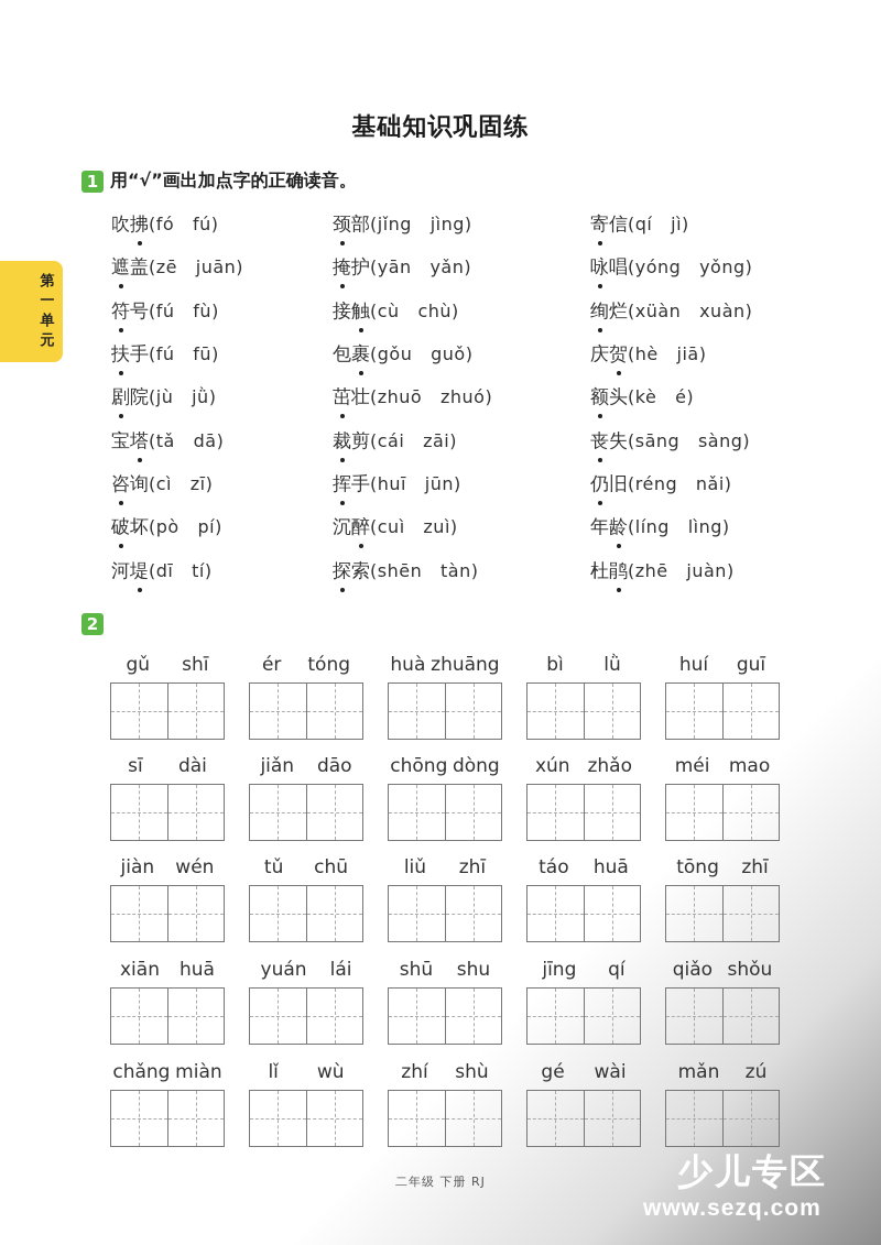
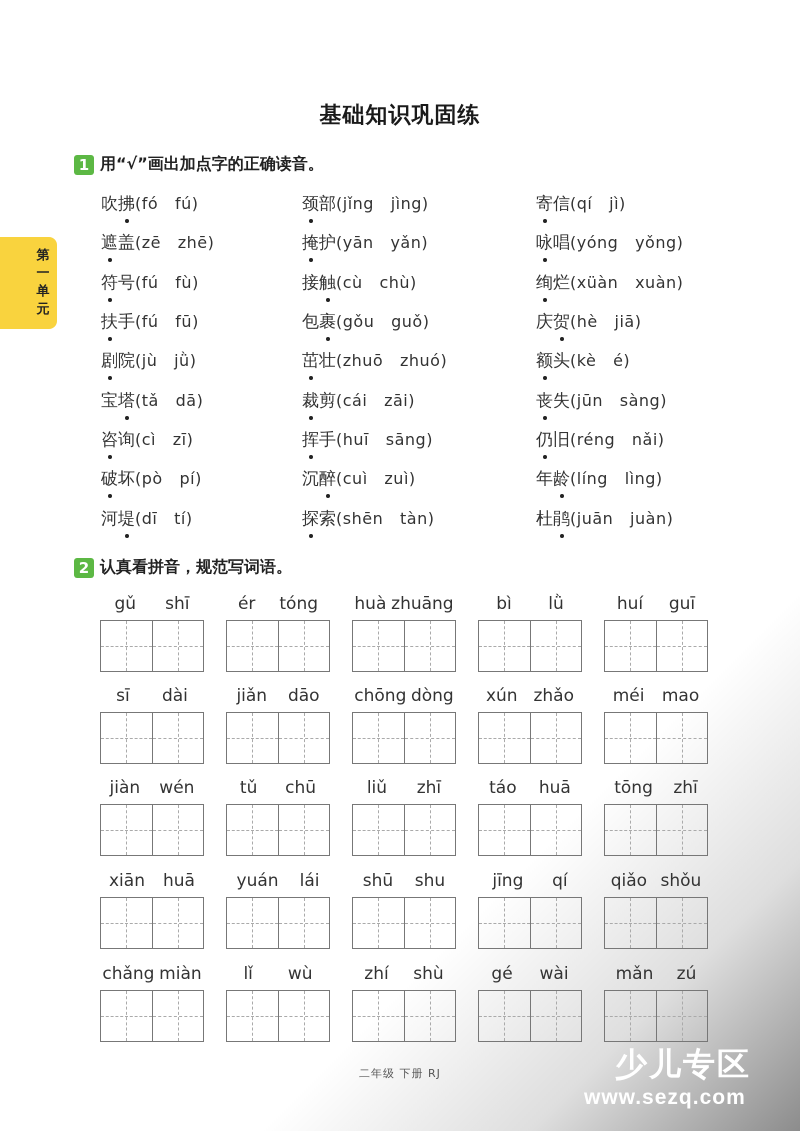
  基础知识巩固练
  第
  一
  单
  元
  1
  用“√”画出加点字的正确读音。
  吹拂(fó fú)
  颈部(jǐng jìng)
  寄信(qí jì)
- 遮盖(zē juān)
+ 遮盖(zē zhē)
  掩护(yān yǎn)
  咏唱(yóng yǒng)
  符号(fú fù)
  接触(cù chù)
  绚烂(xüàn xuàn)
  扶手(fú fū)
  包裹(gǒu guǒ)
  庆贺(hè jiā)
  剧院(jù jǜ)
  茁壮(zhuō zhuó)
  额头(kè é)
  宝塔(tǎ dā)
  裁剪(cái zāi)
- 丧失(sāng sàng)
+ 丧失(jūn sàng)
  咨询(cì zī)
- 挥手(huī jūn)
+ 挥手(huī sāng)
  仍旧(réng nǎi)
  破坏(pò pí)
  沉醉(cuì zuì)
  年龄(líng lìng)
  河堤(dī tí)
  探索(shēn tàn)
- 杜鹃(zhē juàn)
+ 杜鹃(juān juàn)
  2
+ 认真看拼音，规范写词语。
  gǔ
  shī
  ér
  tóng
  huà
  zhuāng
  bì
  lǜ
  huí
  guī
  sī
  dài
  jiǎn
  dāo
  chōng
  dòng
  xún
  zhǎo
  méi
  mao
  jiàn
  wén
  tǔ
  chū
  liǔ
  zhī
  táo
  huā
  tōng
  zhī
  xiān
  huā
  yuán
  lái
  shū
  shu
  jīng
  qí
  qiǎo
  shǒu
  chǎng
  miàn
  lǐ
  wù
  zhí
  shù
  gé
  wài
  mǎn
  zú
  二年级 下册 RJ
  少儿专区
  www.sezq.com
